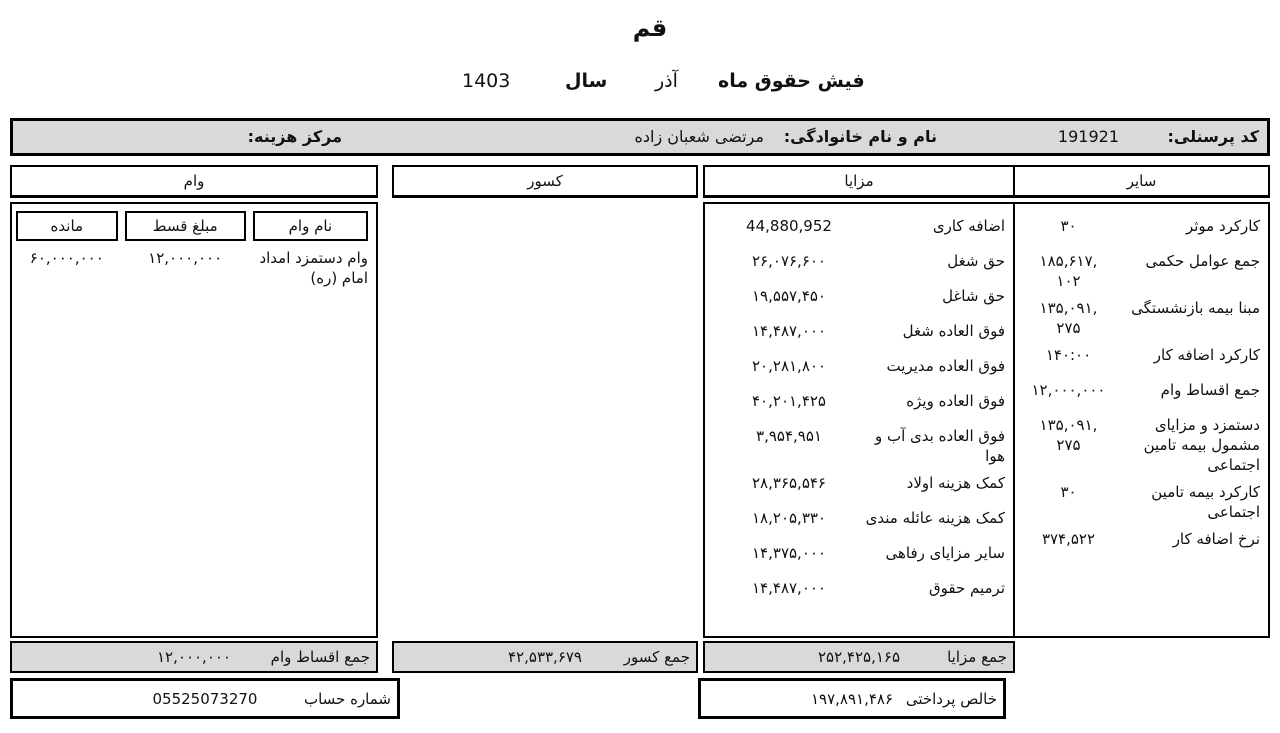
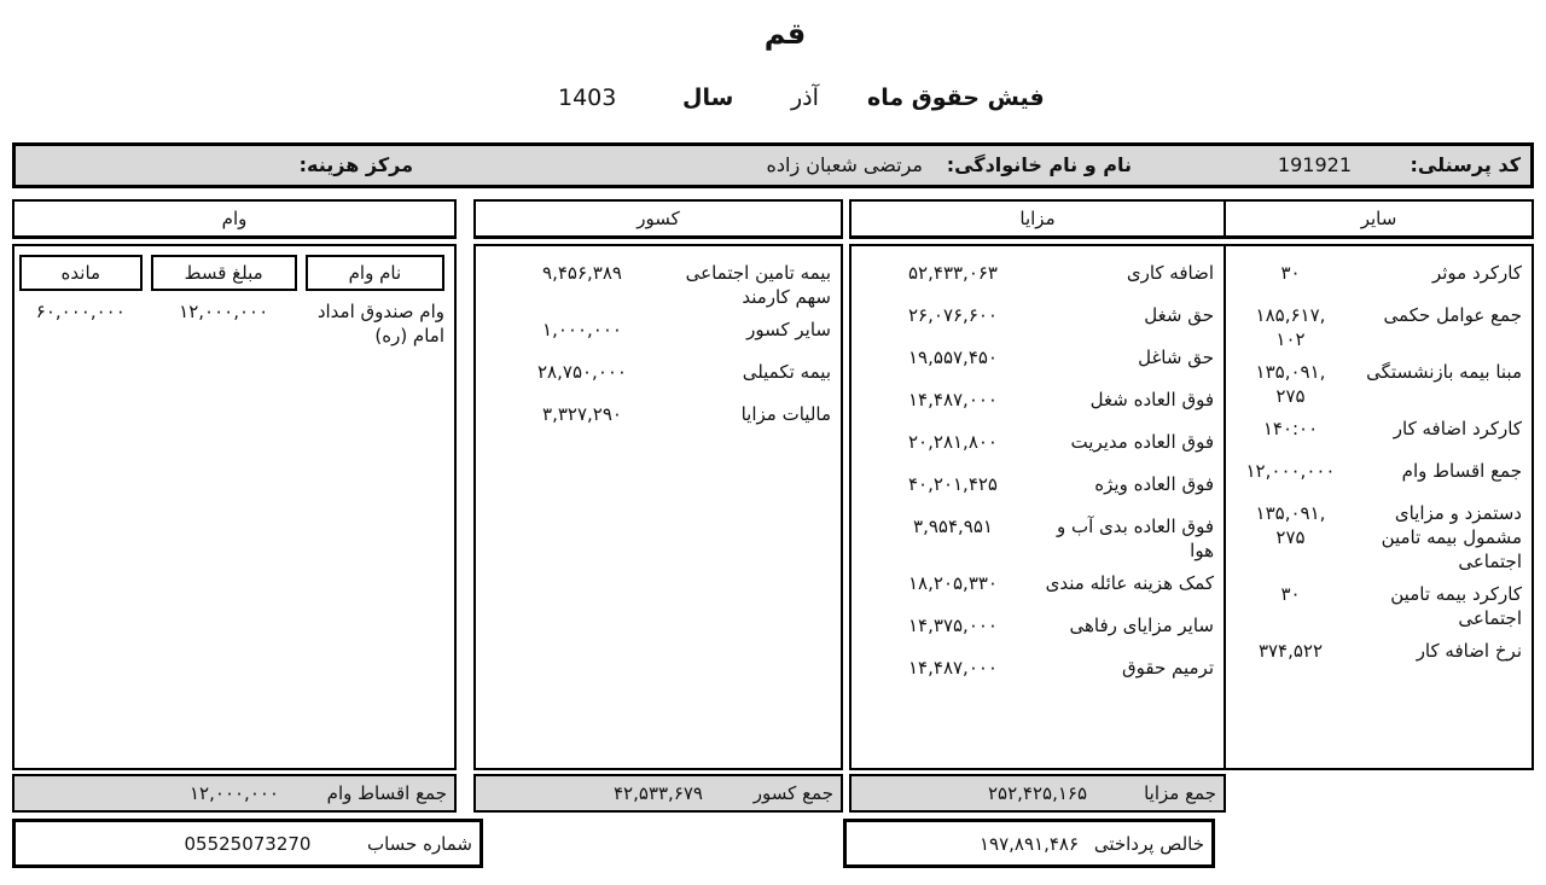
  قم
  فیش حقوق ماه
  آذر
  سال
  1403
  کد پرسنلی:
  191921
  نام و نام خانوادگی:
  مرتضی شعبان زاده
  مرکز هزینه:
  سایر
  مزایا
  کسور
  وام
  کارکرد موثر
  ۳۰
  جمع عوامل حکمی
  ۱۸۵,۶۱۷,
  ۱۰۲
  مبنا بیمه بازنشستگی
  ۱۳۵,۰۹۱,
  ۲۷۵
  کارکرد اضافه کار
  ۱۴۰:۰۰
  جمع اقساط وام
  ۱۲,۰۰۰,۰۰۰
  دستمزد و مزایای مشمول بیمه تامین اجتماعی
  ۱۳۵,۰۹۱,
  ۲۷۵
  کارکرد بیمه تامین اجتماعی
  ۳۰
  نرخ اضافه کار
  ۳۷۴,۵۲۲
  اضافه کاری
- 44,880,952
+ ۵۲,۴۳۳,۰۶۳
  حق شغل
  ۲۶,۰۷۶,۶۰۰
  حق شاغل
  ۱۹,۵۵۷,۴۵۰
  فوق العاده شغل
  ۱۴,۴۸۷,۰۰۰
  فوق العاده مدیریت
  ۲۰,۲۸۱,۸۰۰
  فوق العاده ویژه
  ۴۰,۲۰۱,۴۲۵
  فوق العاده بدی آب و هوا
  ۳,۹۵۴,۹۵۱
- کمک هزینه اولاد
- ۲۸,۳۶۵,۵۴۶
  کمک هزینه عائله مندی
  ۱۸,۲۰۵,۳۳۰
  سایر مزایای رفاهی
  ۱۴,۳۷۵,۰۰۰
  ترمیم حقوق
  ۱۴,۴۸۷,۰۰۰
+ بیمه تامین اجتماعی سهم کارمند
+ ۹,۴۵۶,۳۸۹
+ سایر کسور
+ ۱,۰۰۰,۰۰۰
+ بیمه تکمیلی
+ ۲۸,۷۵۰,۰۰۰
+ مالیات مزایا
+ ۳,۳۲۷,۲۹۰
  نام وام
  مبلغ قسط
  مانده
- وام دستمزد امداد امام (ره)
+ وام صندوق امداد امام (ره)
  ۱۲,۰۰۰,۰۰۰
  ۶۰,۰۰۰,۰۰۰
  جمع مزایا
  ۲۵۲,۴۲۵,۱۶۵
  جمع کسور
  ۴۲,۵۳۳,۶۷۹
  جمع اقساط وام
  ۱۲,۰۰۰,۰۰۰
  خالص پرداختی
  ۱۹۷,۸۹۱,۴۸۶
  شماره حساب
  05525073270
